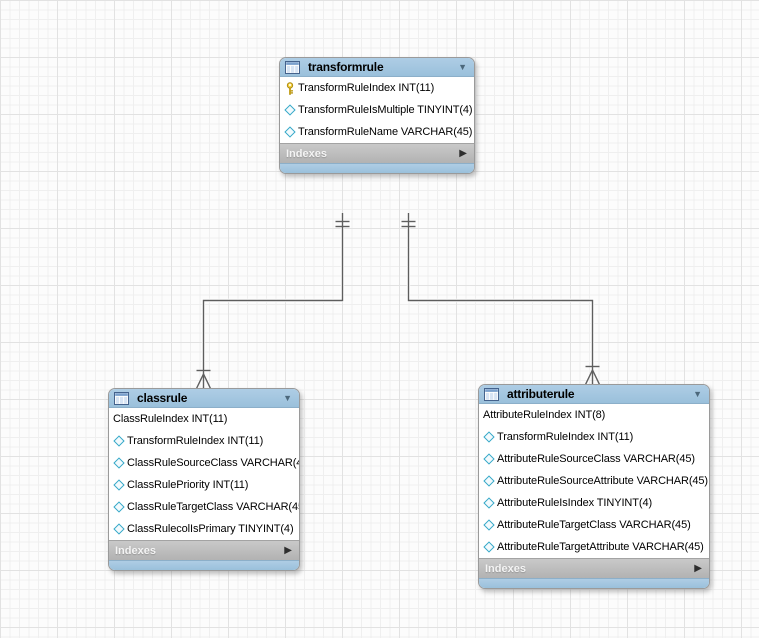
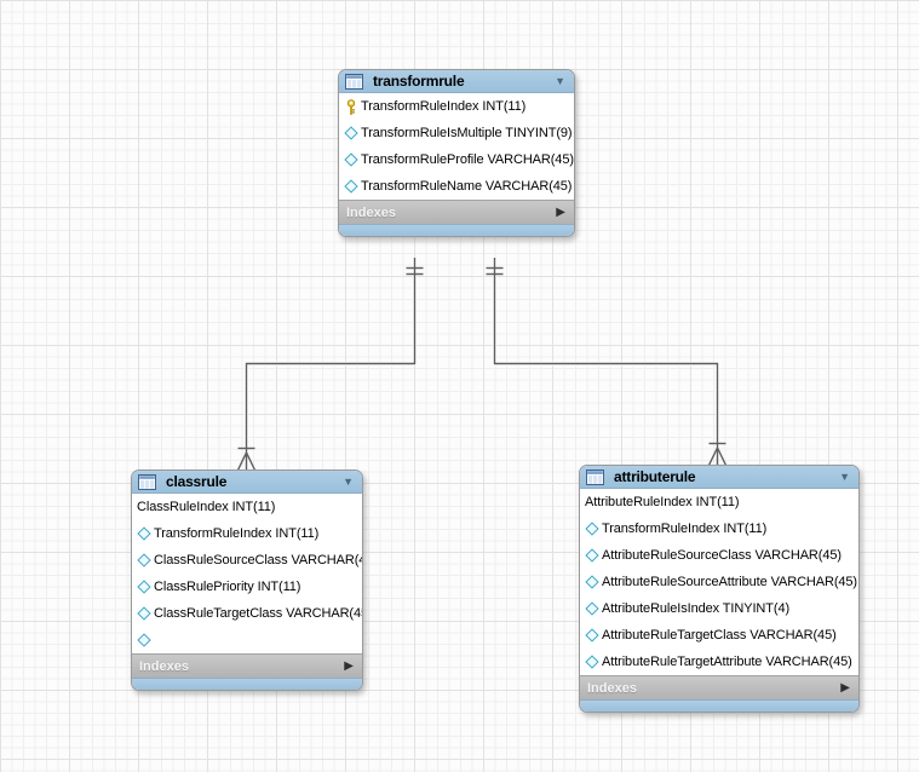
  transformrule
  ▼
  TransformRuleIndex INT(11)
- TransformRuleIsMultiple TINYINT(4)
+ TransformRuleIsMultiple TINYINT(9)
+ TransformRuleProfile VARCHAR(45)
  TransformRuleName VARCHAR(45)
  Indexes
  ▶
  classrule
  ▼
  ClassRuleIndex INT(11)
  TransformRuleIndex INT(11)
  ClassRuleSourceClass VARCHAR(
  ClassRulePriority INT(11)
  ClassRuleTargetClass VARCHAR(4
- ClassRulecolIsPrimary TINYINT(4)
  Indexes
  ▶
  attributerule
  ▼
- AttributeRuleIndex INT(8)
+ AttributeRuleIndex INT(11)
  TransformRuleIndex INT(11)
  AttributeRuleSourceClass VARCHAR(45)
  AttributeRuleSourceAttribute VARCHAR(45)
  AttributeRuleIsIndex TINYINT(4)
  AttributeRuleTargetClass VARCHAR(45)
  AttributeRuleTargetAttribute VARCHAR(45)
  Indexes
  ▶
